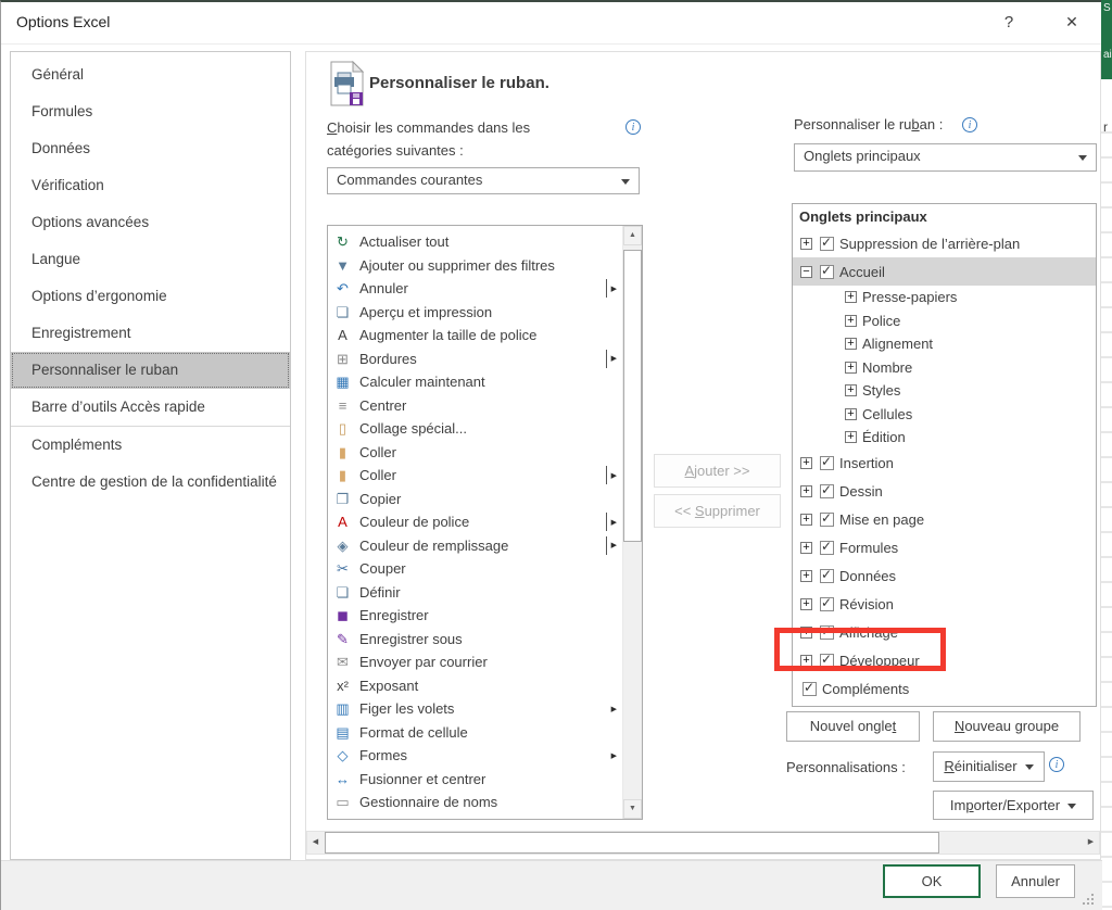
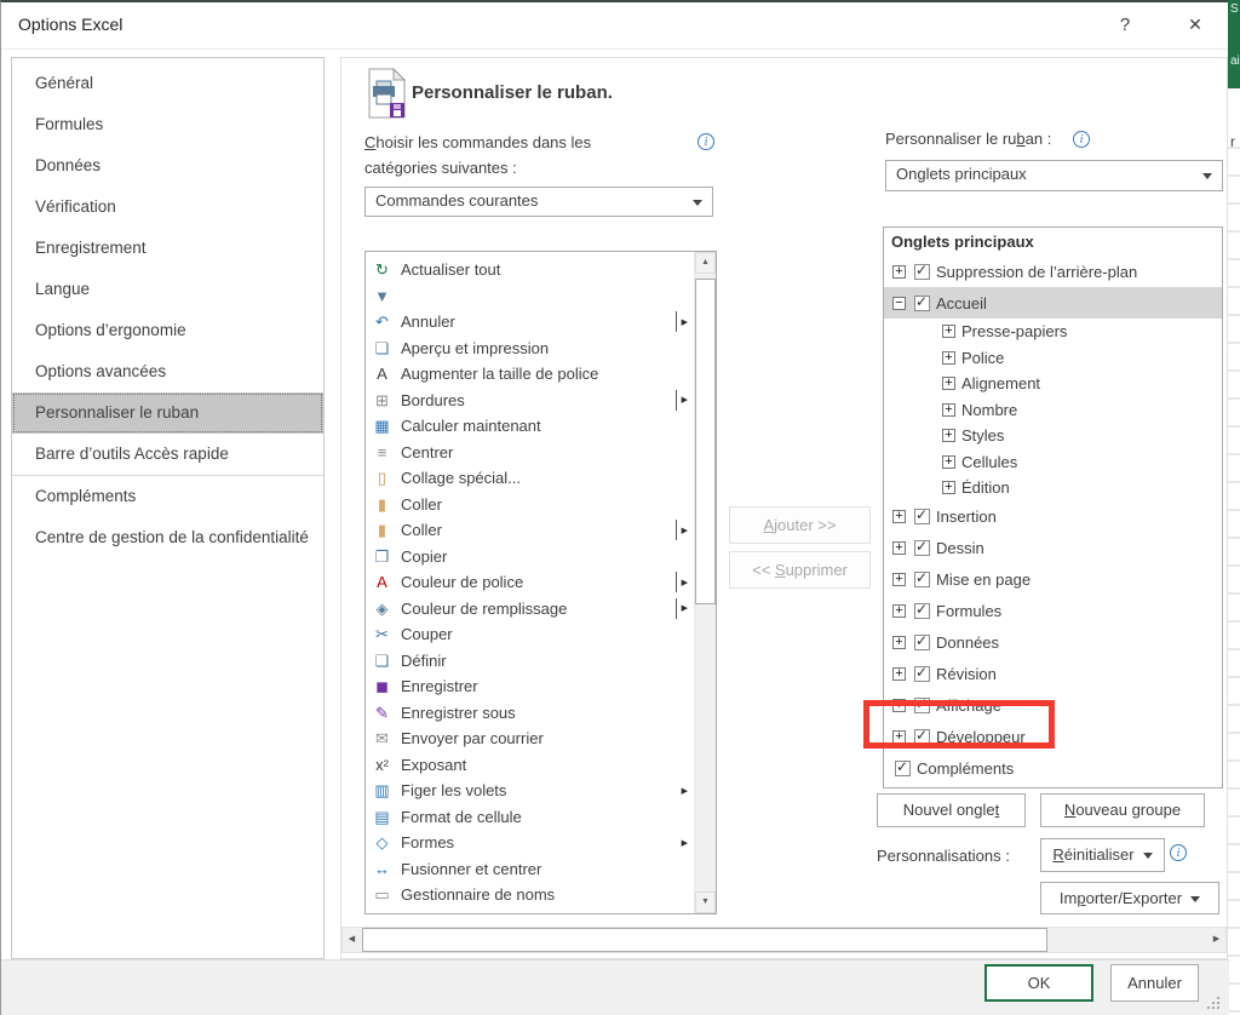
  S
  ai
  r
  Options Excel
  ?
  ✕
  Général
  Formules
  Données
  Vérification
- Options avancées
+ Enregistrement
  Langue
  Options d’ergonomie
- Enregistrement
+ Options avancées
  Personnaliser le ruban
  Barre d’outils Accès rapide
  Compléments
  Centre de gestion de la confidentialité
  Personnaliser le ruban.
  Choisir les commandes dans les catégories suivantes :
  i
  Commandes courantes
  ↻
  Actualiser tout
  ▼
- Ajouter ou supprimer des filtres
  ↶
  Annuler
  ❏
  Aperçu et impression
  A
  Augmenter la taille de police
  ⊞
  Bordures
  ▦
  Calculer maintenant
  ≡
  Centrer
  ▯
  Collage spécial...
  ▮
  Coller
  ▮
  Coller
  ❐
  Copier
  A
  Couleur de police
  ◈
  Couleur de remplissage
  ✂
  Couper
  ❏
  Définir
  ◼
  Enregistrer
  ✎
  Enregistrer sous
  ✉
  Envoyer par courrier
  x²
  Exposant
  ▥
  Figer les volets
  ▤
  Format de cellule
  ◇
  Formes
  ↔
  Fusionner et centrer
  ▭
  Gestionnaire de noms
  Ajouter >>
  << Supprimer
  Personnaliser le ruban :
  i
  Onglets principaux
  Onglets principaux
  +
  Suppression de l’arrière-plan
  −
  Accueil
  +
  Presse-papiers
  +
  Police
  +
  Alignement
  +
  Nombre
  +
  Styles
  +
  Cellules
  +
  Édition
  +
  Insertion
  +
  Dessin
  +
  Mise en page
  +
  Formules
  +
  Données
  +
  Révision
  +
  Affichage
  +
  Développeur
  Compléments
  Nouvel onglet
  Nouveau groupe
  Personnalisations :
  Réinitialiser
  i
  Importer/Exporter
  OK
  Annuler
